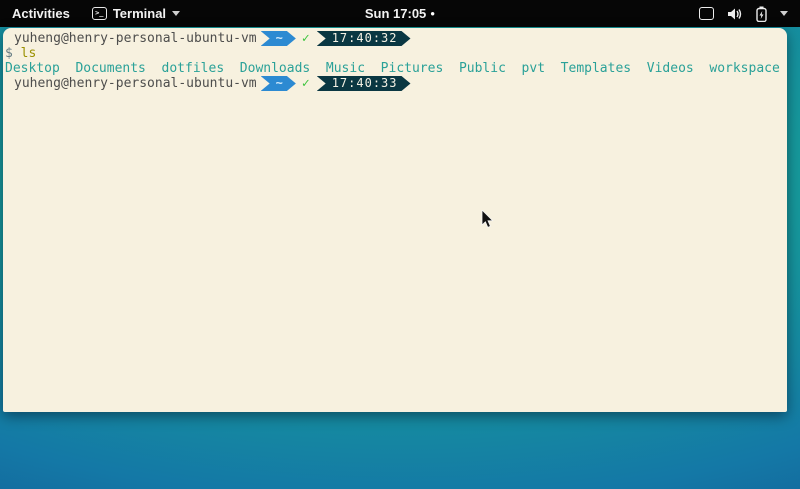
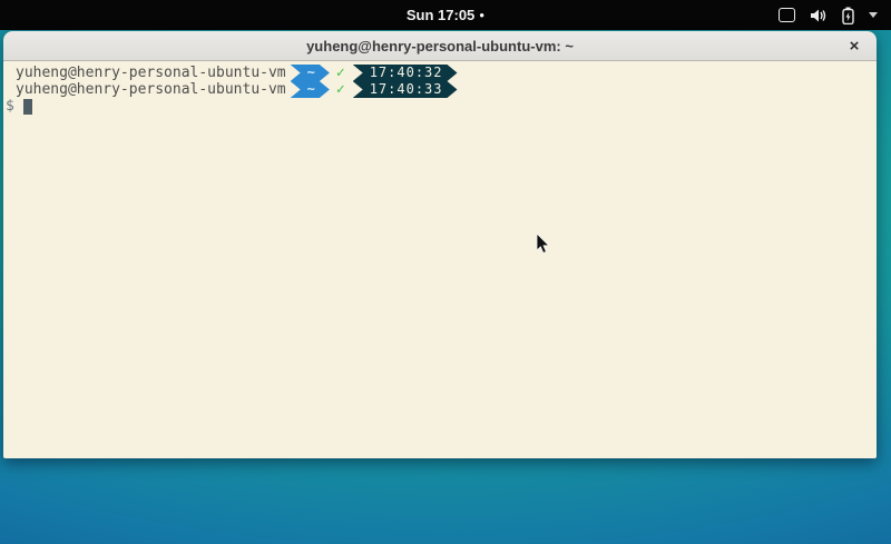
- Activities
- >_
- Terminal
  Sun 17:05
  ●
+ yuheng@henry-personal-ubuntu-vm: ~
+ ×
  yuheng@henry-personal-ubuntu-vm
  ~
  ✓
  17:40:32
- $ ls
- Desktop Documents dotfiles Downloads Music Pictures Public pvt Templates Videos workspace
  yuheng@henry-personal-ubuntu-vm
  ~
  ✓
  17:40:33
+ $
